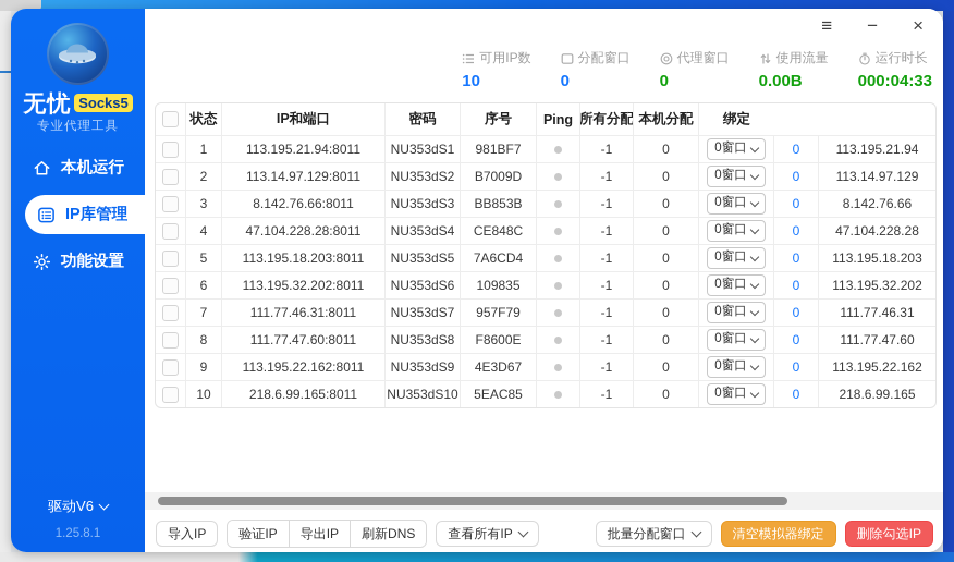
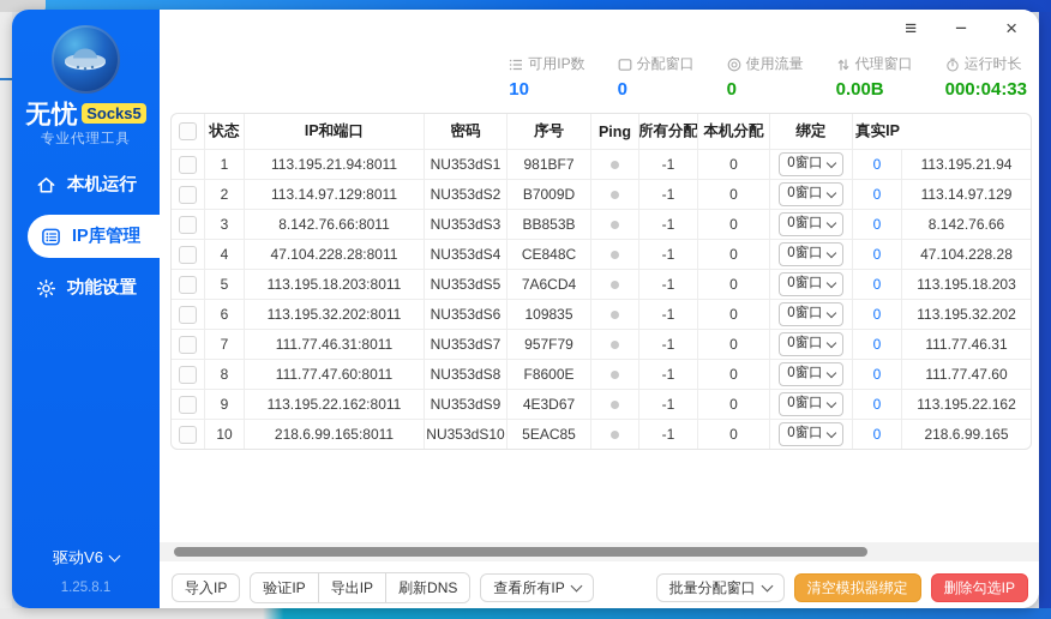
  无忧 Socks5
  专业代理工具
  本机运行
  IP库管理
  功能设置
  驱动V6
  1.25.8.1
  ≡
  −
  ×
  可用IP数
  10
  分配窗口
  0
- 代理窗口
+ 使用流量
  0
- 使用流量
+ 代理窗口
  0.00B
  运行时长
  000:04:33
  状态
  IP和端口
  密码
  序号
  Ping
  所有分配
  本机分配
  绑定
+ 真实IP
  1
  113.195.21.94:8011
  NU353dS1
  981BF7
  -1
  0
  0窗口
  0
  113.195.21.94
  2
  113.14.97.129:8011
  NU353dS2
  B7009D
  -1
  0
  0窗口
  0
  113.14.97.129
  3
  8.142.76.66:8011
  NU353dS3
  BB853B
  -1
  0
  0窗口
  0
  8.142.76.66
  4
  47.104.228.28:8011
  NU353dS4
  CE848C
  -1
  0
  0窗口
  0
  47.104.228.28
  5
  113.195.18.203:8011
  NU353dS5
  7A6CD4
  -1
  0
  0窗口
  0
  113.195.18.203
  6
  113.195.32.202:8011
  NU353dS6
  109835
  -1
  0
  0窗口
  0
  113.195.32.202
  7
  111.77.46.31:8011
  NU353dS7
  957F79
  -1
  0
  0窗口
  0
  111.77.46.31
  8
  111.77.47.60:8011
  NU353dS8
  F8600E
  -1
  0
  0窗口
  0
  111.77.47.60
  9
  113.195.22.162:8011
  NU353dS9
  4E3D67
  -1
  0
  0窗口
  0
  113.195.22.162
  10
  218.6.99.165:8011
  NU353dS10
  5EAC85
  -1
  0
  0窗口
  0
  218.6.99.165
  导入IP
  验证IP
  导出IP
  刷新DNS
  查看所有IP
  批量分配窗口
  清空模拟器绑定
  删除勾选IP
